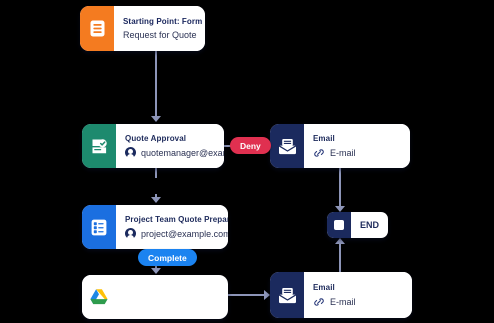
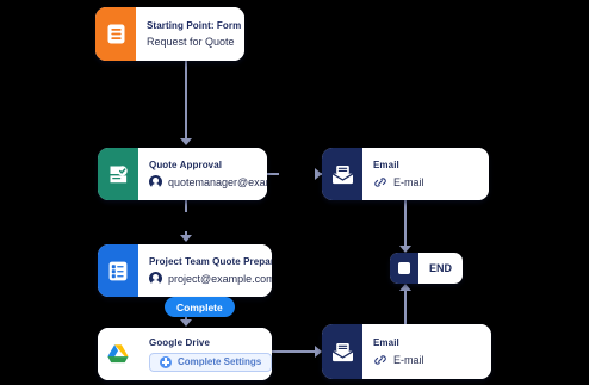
  Starting Point: Form
  Request for Quote
  Quote Approval
  quotemanager@exa
  Email
  E-mail
  Project Team Quote Prepa
  project@example.com
+ Google Drive
+ Complete Settings
  Email
  E-mail
  END
- Deny
  Complete
